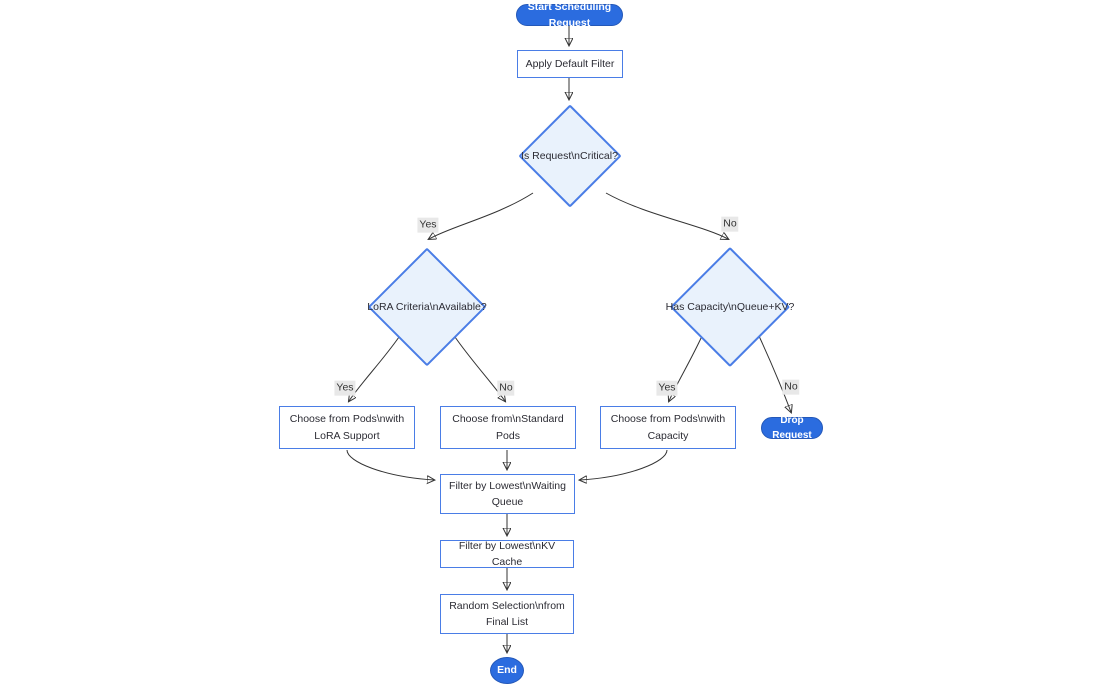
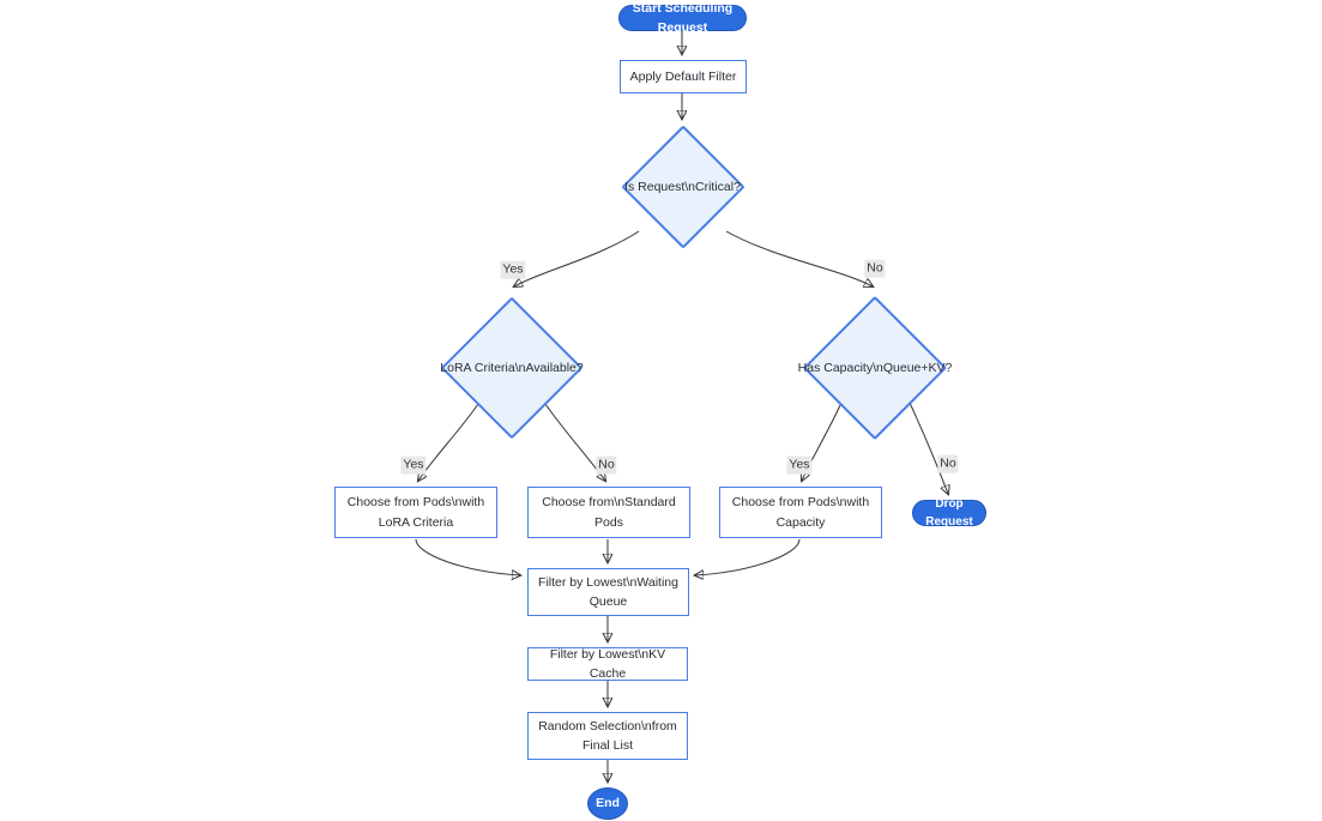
  Start Scheduling Request
  Apply Default Filter
  Is Request\nCritical?
  LoRA Criteria\nAvailable?
  Has Capacity\nQueue+KV?
- Choose from Pods\nwith LoRA Support
+ Choose from Pods\nwith LoRA Criteria
  Choose from\nStandard Pods
  Choose from Pods\nwith Capacity
  Drop Request
  Filter by Lowest\nWaiting Queue
  Filter by Lowest\nKV Cache
  Random Selection\nfrom Final List
  End
  Yes
  No
  Yes
  No
  Yes
  No
